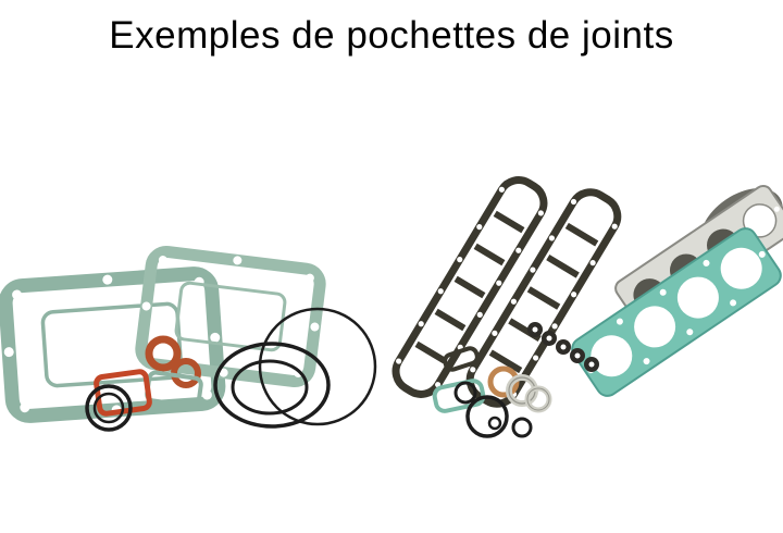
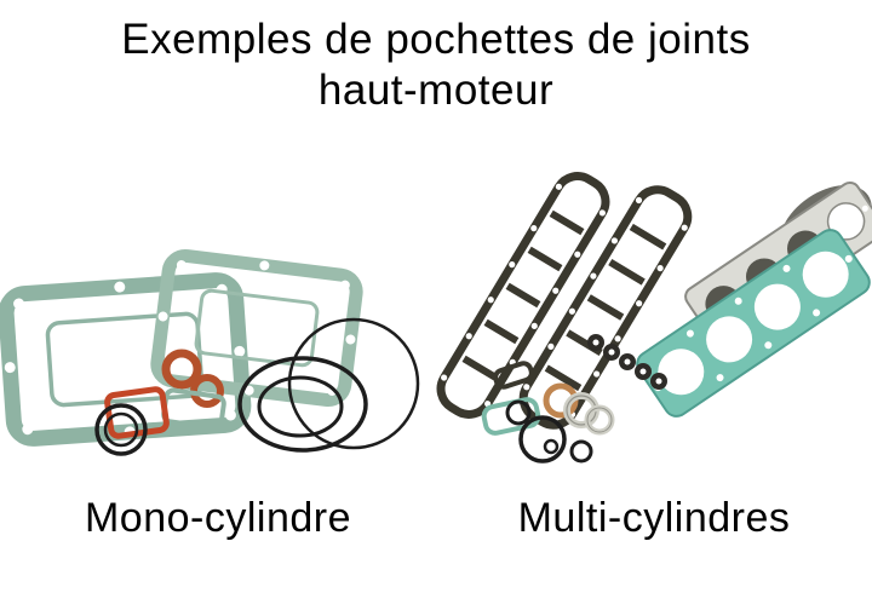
  Exemples de pochettes de joints
+ haut-moteur
+ Mono-cylindre
+ Multi-cylindres
